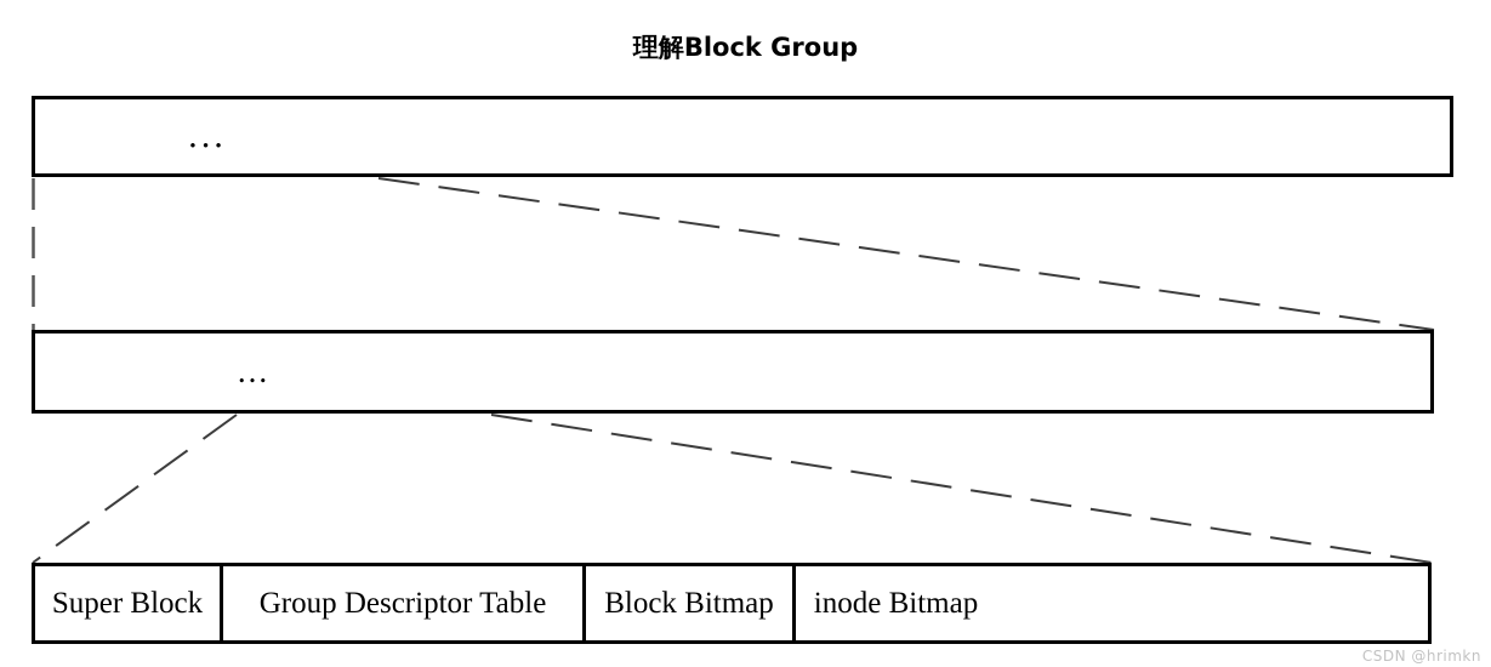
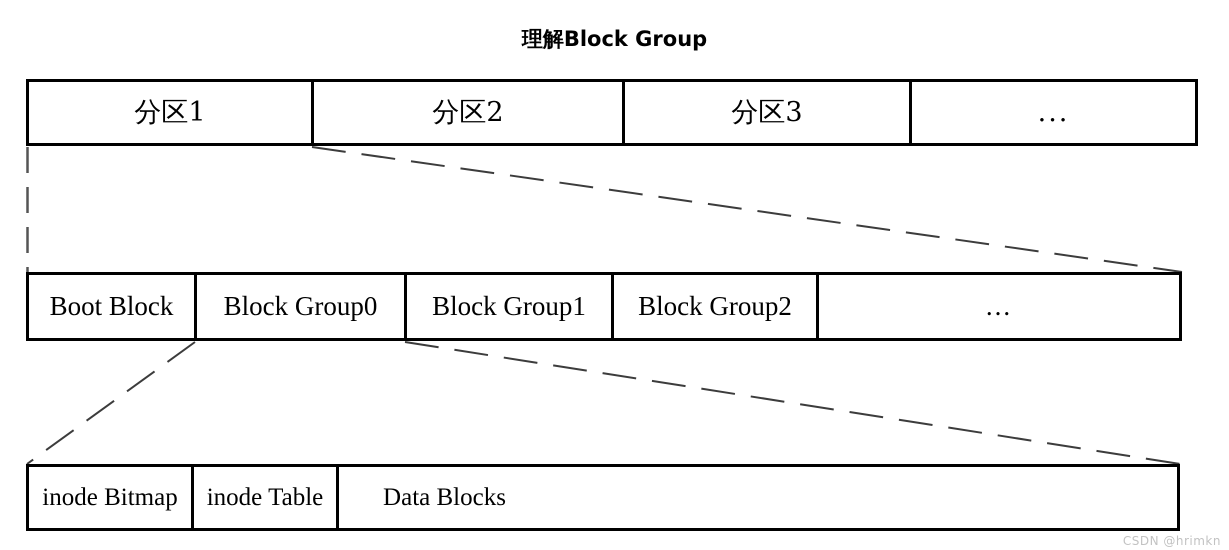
  理解Block Group
+ 分区1
+ 分区2
+ 分区3
  ...
+ Boot Block
+ Block Group0
+ Block Group1
+ Block Group2
  ...
- Super Block
- Group Descriptor Table
- Block Bitmap
  inode Bitmap
+ inode Table
+ Data Blocks
  CSDN @hrimkn
